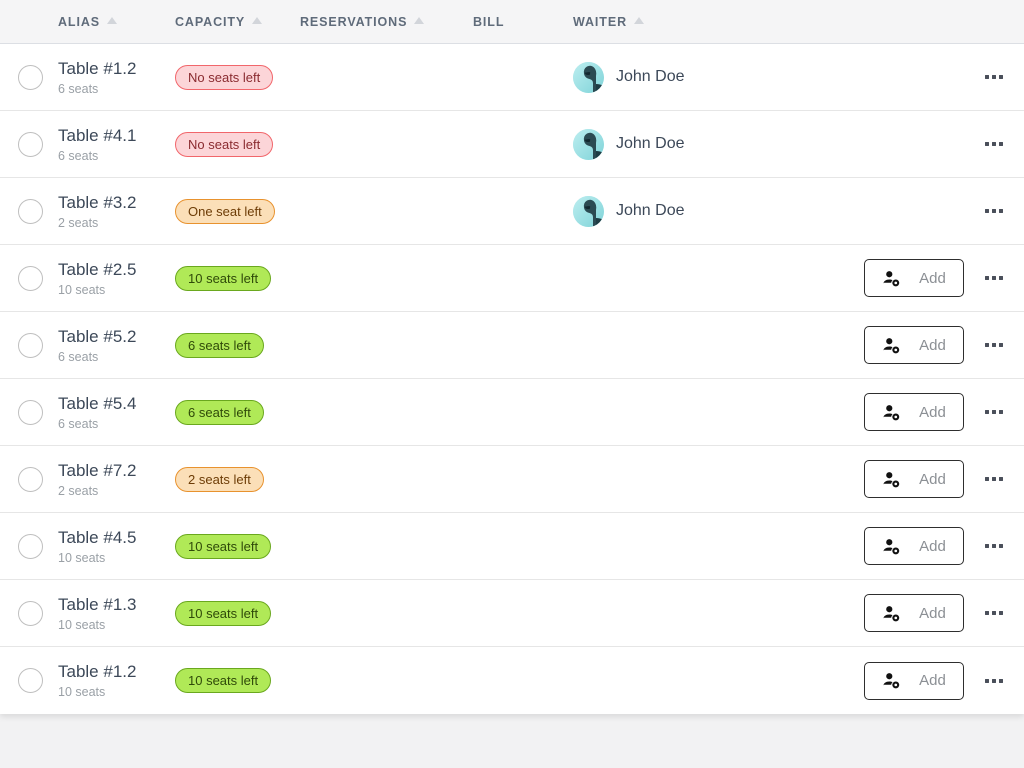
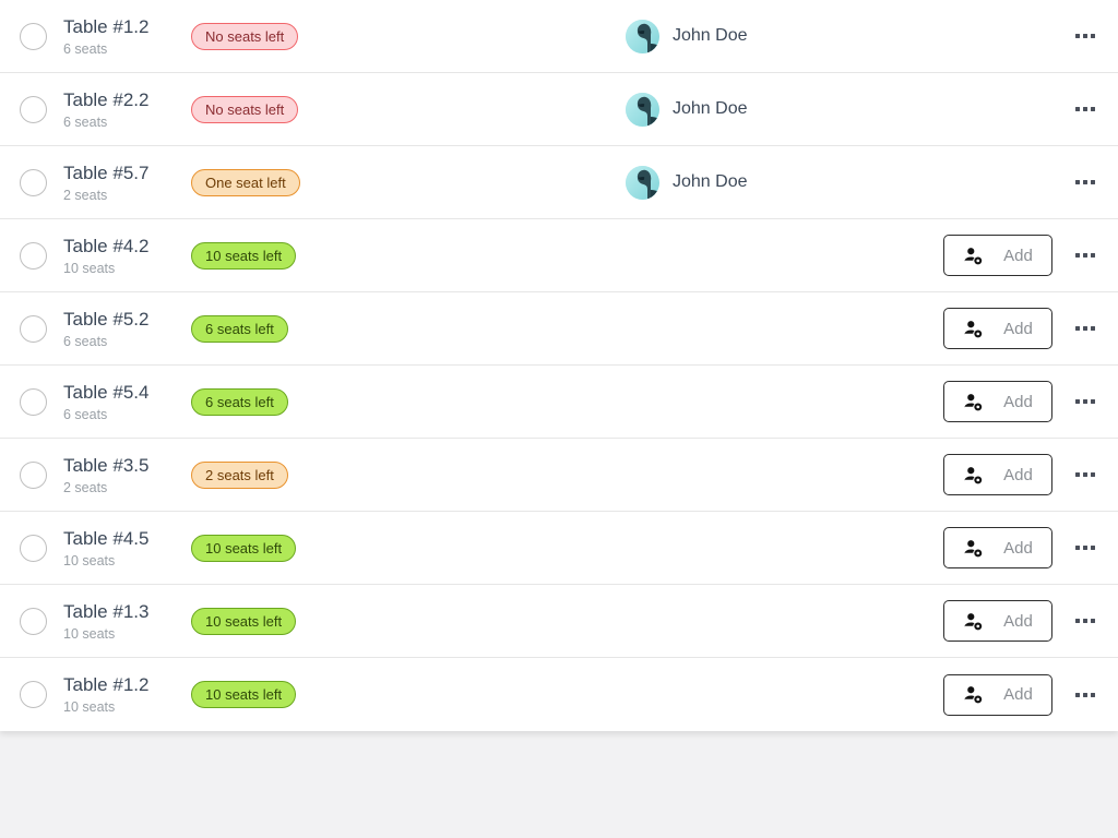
- ALIAS
- CAPACITY
- RESERVATIONS
- BILL
- WAITER
  Table #1.2
  6 seats
  No seats left
  John Doe
- Table #4.1
+ Table #2.2
  6 seats
  No seats left
  John Doe
- Table #3.2
+ Table #5.7
  2 seats
  One seat left
  John Doe
- Table #2.5
+ Table #4.2
  10 seats
  10 seats left
  Add
  Table #5.2
  6 seats
  6 seats left
  Add
  Table #5.4
  6 seats
  6 seats left
  Add
- Table #7.2
+ Table #3.5
  2 seats
  2 seats left
  Add
  Table #4.5
  10 seats
  10 seats left
  Add
  Table #1.3
  10 seats
  10 seats left
  Add
  Table #1.2
  10 seats
  10 seats left
  Add
